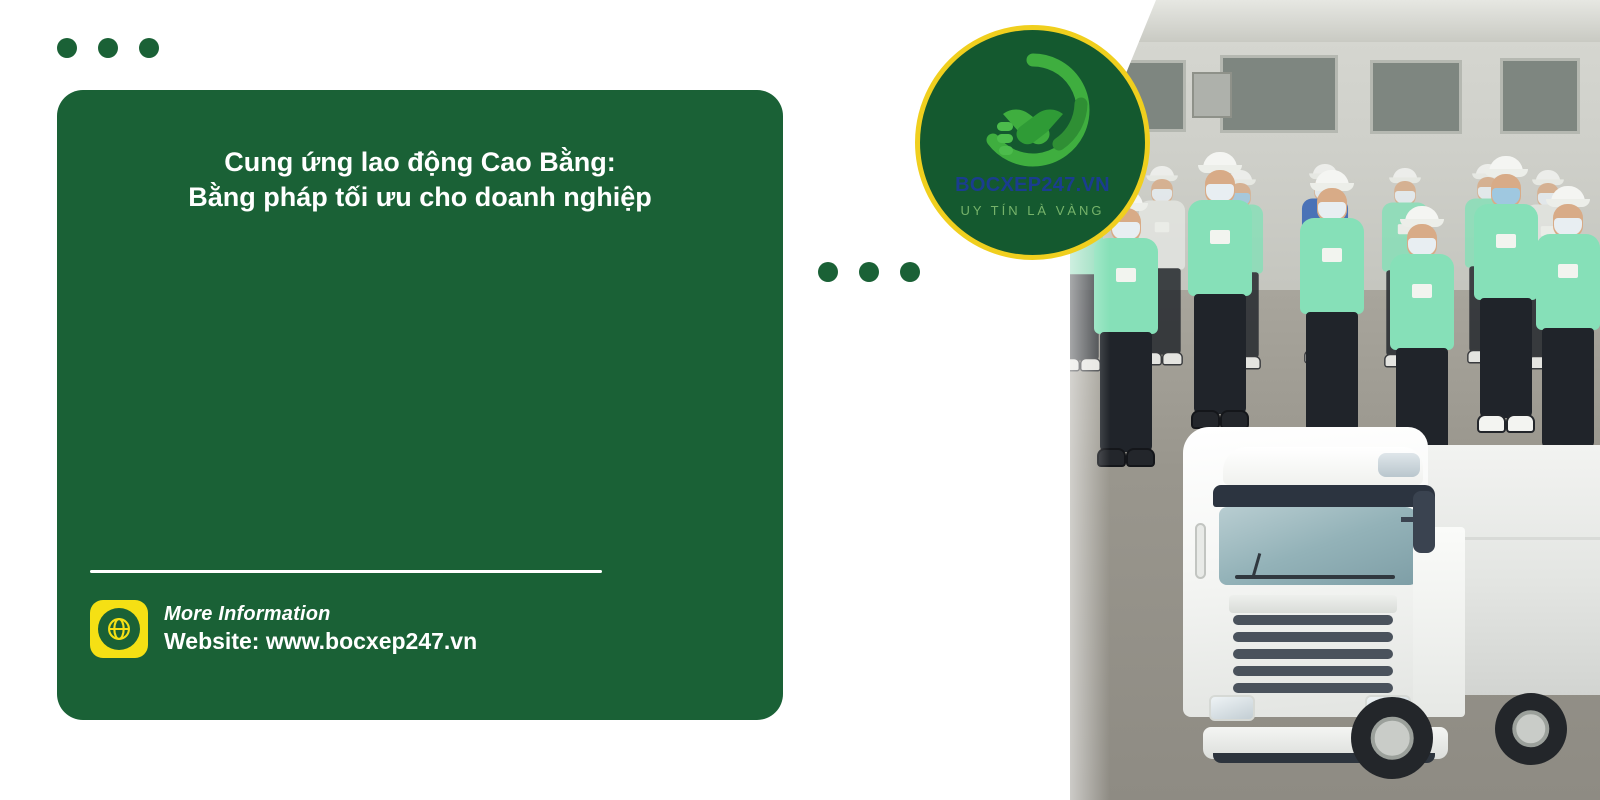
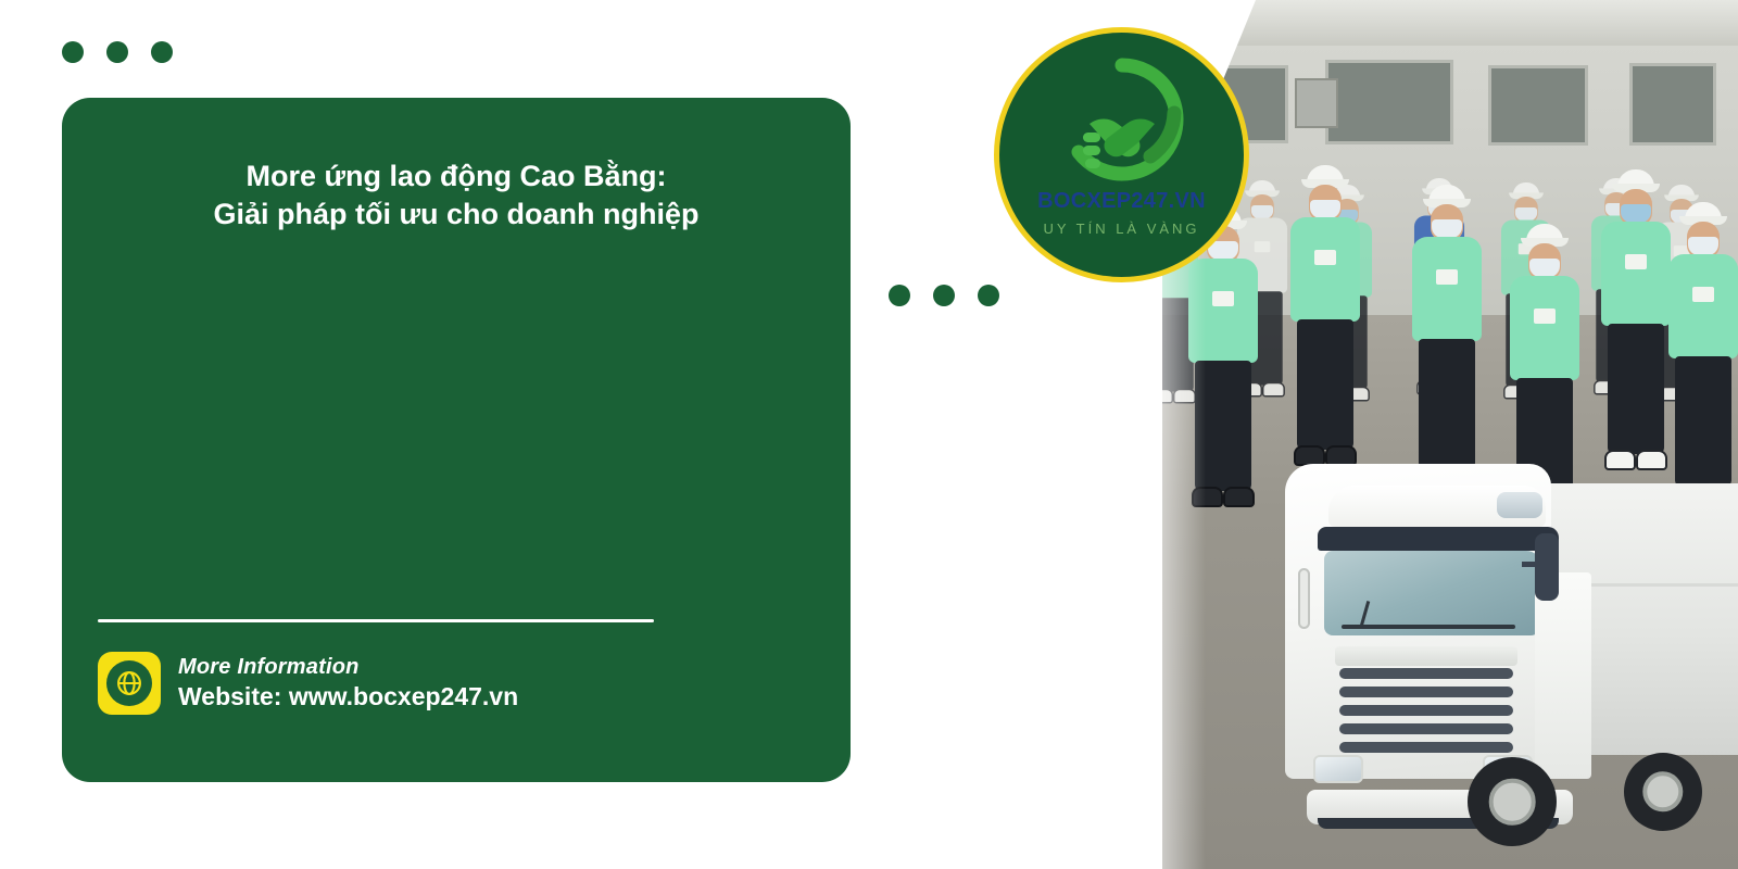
- Cung ứng lao động Cao Bằng:
+ More ứng lao động Cao Bằng:
- Bằng pháp tối ưu cho doanh nghiệp
+ Giải pháp tối ưu cho doanh nghiệp
  More Information
  Website: www.bocxep247.vn
  BOCXEP247.VN
  UY TÍN LÀ VÀNG
